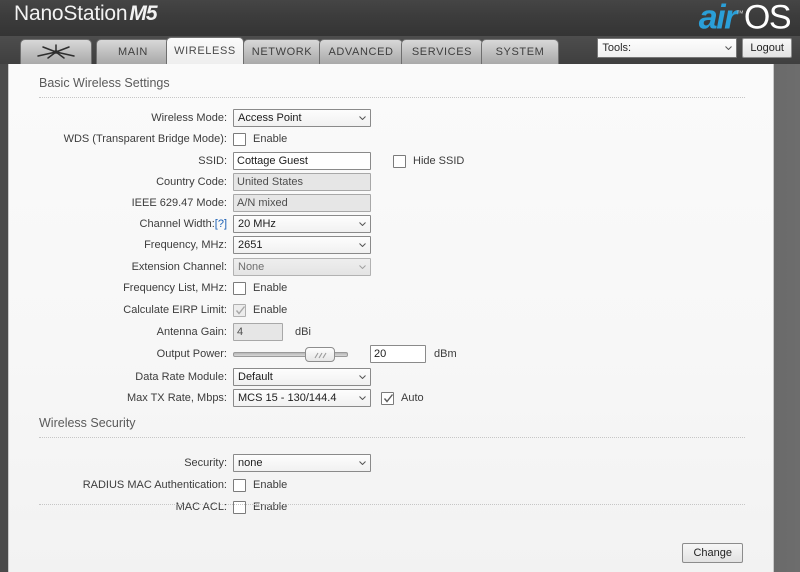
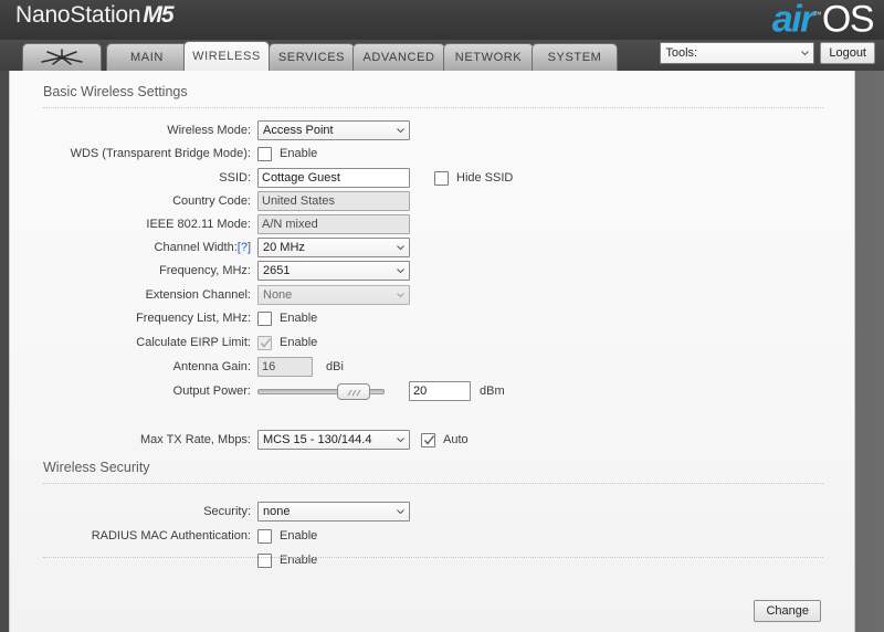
  NanoStationM5
  air™OS
  MAIN
  WIRELESS
- NETWORK
+ SERVICES
  ADVANCED
- SERVICES
+ NETWORK
  SYSTEM
  Tools:
  Logout
  Basic Wireless Settings
  Wireless Mode:
  Access Point
  WDS (Transparent Bridge Mode):
  Enable
  SSID:
  Cottage Guest
  Hide SSID
  Country Code:
  United States
- IEEE 629.47 Mode:
+ IEEE 802.11 Mode:
  A/N mixed
  Channel Width:[?]
  20 MHz
  Frequency, MHz:
  2651
  Extension Channel:
  None
  Frequency List, MHz:
  Enable
  Calculate EIRP Limit:
  Enable
  Antenna Gain:
- 4
+ 16
  dBi
  Output Power:
  20
  dBm
- Data Rate Module:
- Default
  Max TX Rate, Mbps:
  MCS 15 - 130/144.4
  Auto
  Wireless Security
  Security:
  none
  RADIUS MAC Authentication:
  Enable
- MAC ACL:
  Enable
  Change
